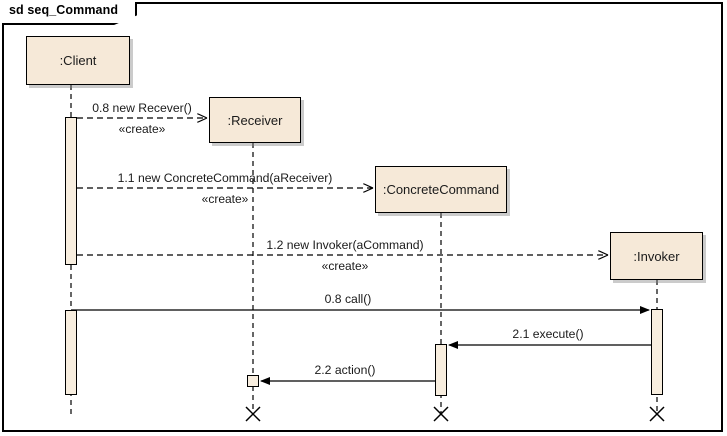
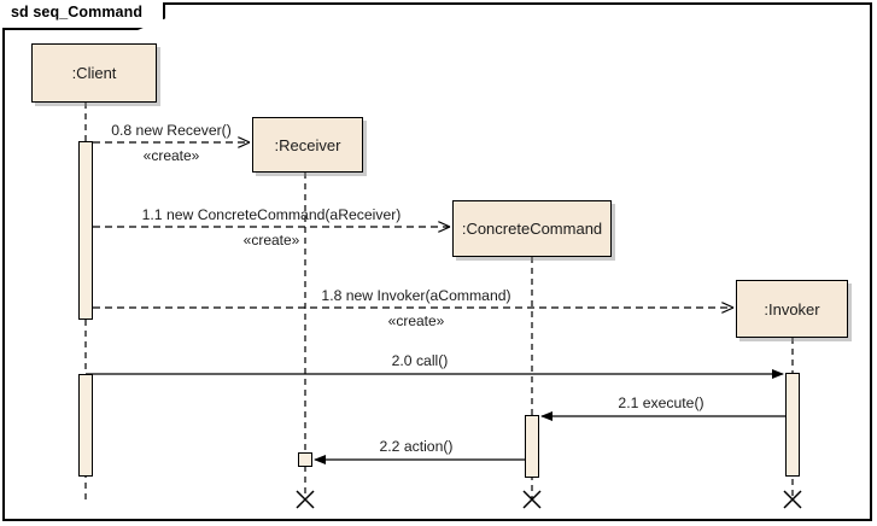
  sd seq_Command
  :Client
  :Receiver
  :ConcreteCommand
  :Invoker
  0.8 new Recever()
  «create»
  1.1 new ConcreteCommand(aReceiver)
  «create»
- 1.2 new Invoker(aCommand)
+ 1.8 new Invoker(aCommand)
  «create»
- 0.8 call()
+ 2.0 call()
  2.1 execute()
  2.2 action()
